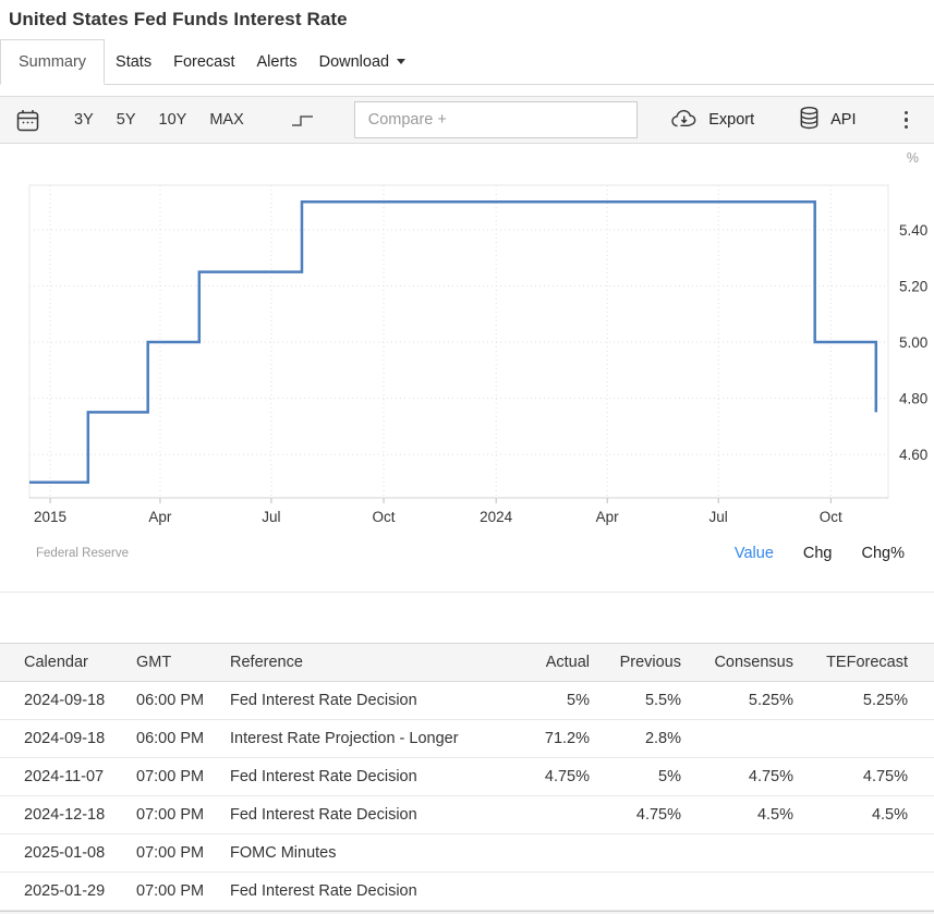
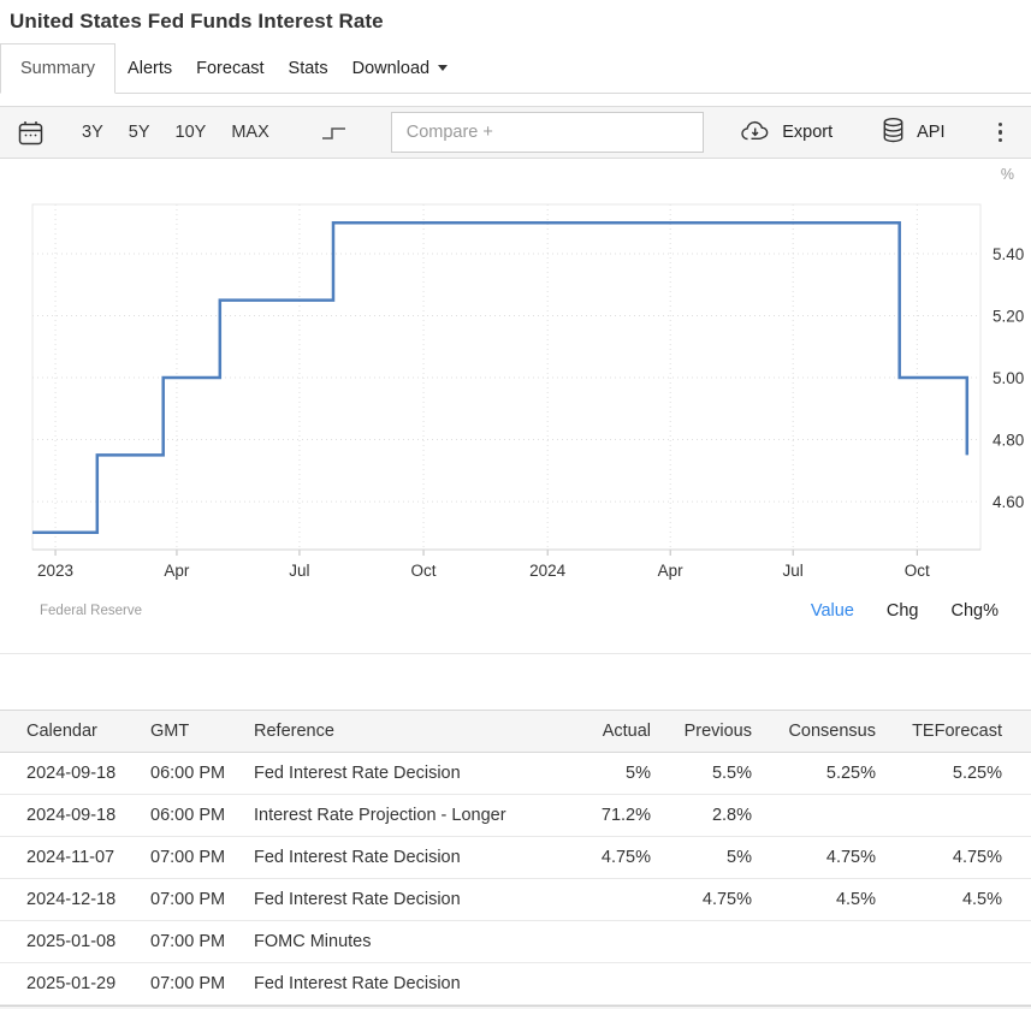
  United States Fed Funds Interest Rate
  Summary
- Stats
+ Alerts
  Forecast
- Alerts
+ Stats
  Download
  3Y
  5Y
  10Y
  MAX
  Compare +
  Export
  API
  5.40
  5.20
  5.00
  4.80
  4.60
- 2015
+ 2023
  Apr
  Jul
  Oct
  2024
  Apr
  Jul
  Oct
  %
  Federal Reserve
  Value
  Chg
  Chg%
  Calendar	GMT	Reference	Actual	Previous	Consensus	TEForecast
  2024-09-18	06:00 PM	Fed Interest Rate Decision	5%	5.5%	5.25%	5.25%
  2024-09-18	06:00 PM	Interest Rate Projection - Longer	71.2%	2.8%
  2024-11-07	07:00 PM	Fed Interest Rate Decision	4.75%	5%	4.75%	4.75%
  2024-12-18	07:00 PM	Fed Interest Rate Decision		4.75%	4.5%	4.5%
  2025-01-08	07:00 PM	FOMC Minutes
  2025-01-29	07:00 PM	Fed Interest Rate Decision
